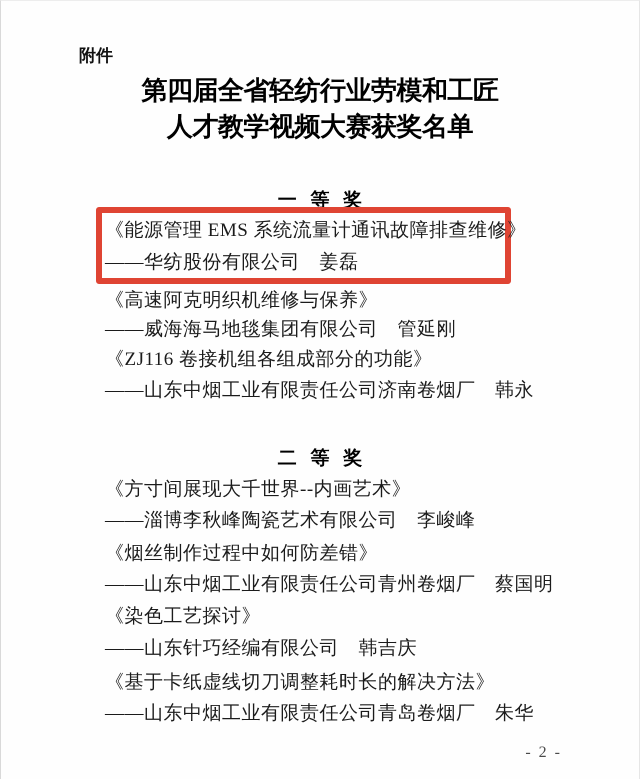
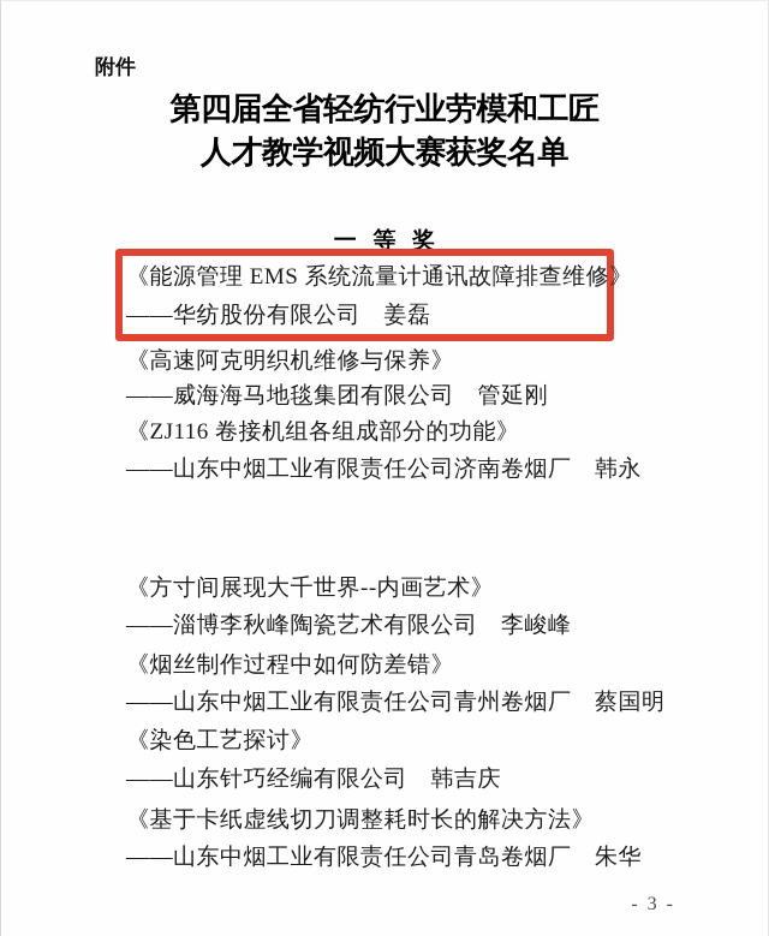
  附件
  第四届全省轻纺行业劳模和工匠
  人才教学视频大赛获奖名单
  一 等 奖
  《能源管理 EMS 系统流量计通讯故障排查维修》
  ——华纺股份有限公司 姜磊
  《高速阿克明织机维修与保养》
  ——威海海马地毯集团有限公司 管延刚
  《ZJ116 卷接机组各组成部分的功能》
  ——山东中烟工业有限责任公司济南卷烟厂 韩永
- 二 等 奖
  《方寸间展现大千世界--内画艺术》
  ——淄博李秋峰陶瓷艺术有限公司 李峻峰
  《烟丝制作过程中如何防差错》
  ——山东中烟工业有限责任公司青州卷烟厂 蔡国明
  《染色工艺探讨》
  ——山东针巧经编有限公司 韩吉庆
  《基于卡纸虚线切刀调整耗时长的解决方法》
  ——山东中烟工业有限责任公司青岛卷烟厂 朱华
- - 2 -
+ - 3 -
